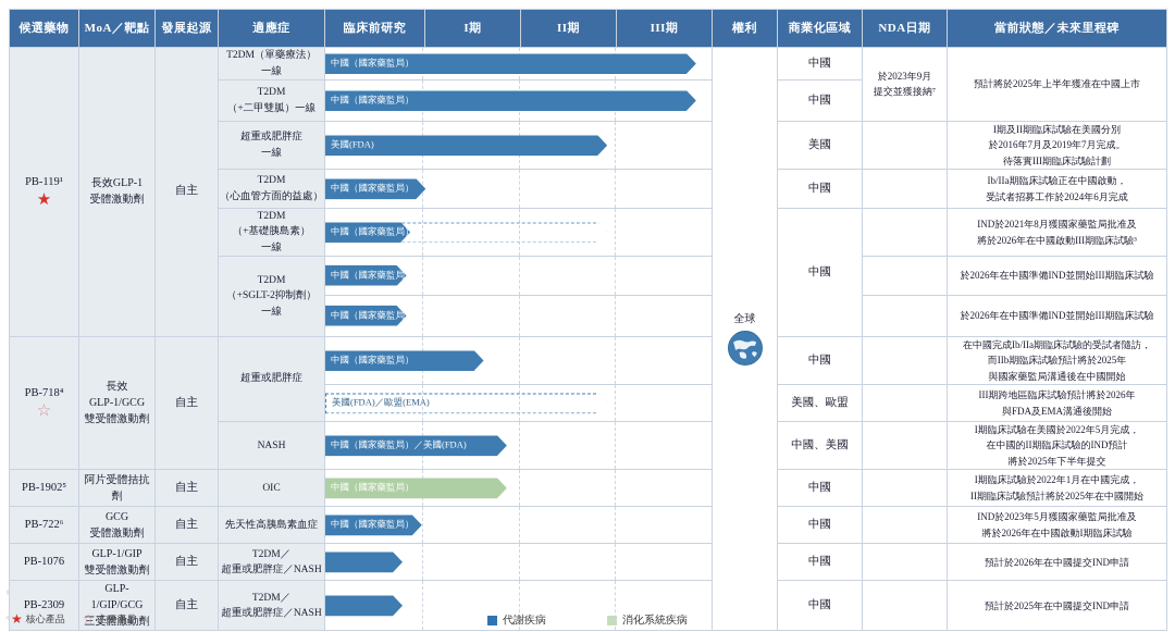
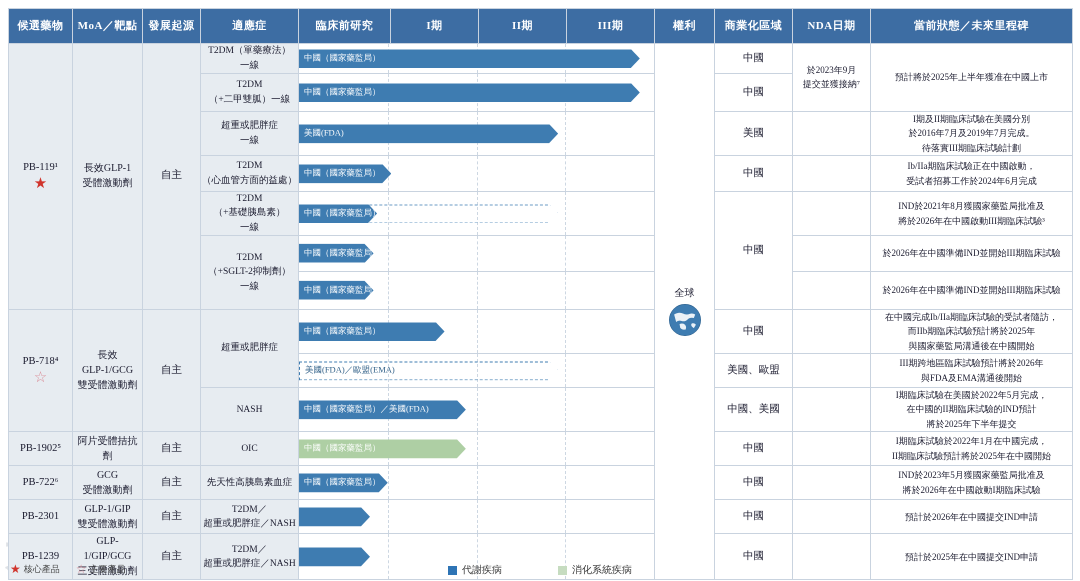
  候選藥物	MoA／靶點	發展起源	適應症	臨床前研究	I期	II期	III期	權利	商業化區域	NDA日期	當前狀態／未來里程碑
  PB-119¹★	長效GLP-1受體激動劑	自主	T2DM（單藥療法）一線	中國（國家藥監局）	全球	中國	於2023年9月提交並獲接納⁷	預計將於2025年上半年獲准在中國上市
  T2DM（+二甲雙胍）一線	中國（國家藥監局）	中國
  超重或肥胖症一線	美國(FDA)	美國		I期及II期臨床試驗在美國分別於2016年7月及2019年7月完成。待落實III期臨床試驗計劃
  T2DM（心血管方面的益處）	中國（國家藥監局）	中國		Ib/IIa期臨床試驗正在中國啟動，受試者招募工作於2024年6月完成
  T2DM（+基礎胰島素）一線	中國（國家藥監局	中國		IND於2021年8月獲國家藥監局批准及將於2026年在中國啟動III期臨床試驗³
  T2DM（+SGLT-2抑制劑）一線	中國（國家藥監局		於2026年在中國準備IND並開始III期臨床試驗
  中國（國家藥監局		於2026年在中國準備IND並開始III期臨床試驗
  PB-718⁴☆	長效GLP-1/GCG雙受體激動劑	自主	超重或肥胖症	中國（國家藥監局）	中國		在中國完成Ib/IIa期臨床試驗的受試者隨訪，而IIb期臨床試驗預計將於2025年與國家藥監局溝通後在中國開始
  美國(FDA)／歐盟(EMA)	美國、歐盟		III期跨地區臨床試驗預計將於2026年與FDA及EMA溝通後開始
  NASH	中國（國家藥監局）／美國(FDA)	中國、美國		I期臨床試驗在美國於2022年5月完成，在中國的II期臨床試驗的IND預計將於2025年下半年提交
  PB-1902⁵	阿片受體拮抗劑	自主	OIC	中國（國家藥監局）	中國		I期臨床試驗於2022年1月在中國完成，II期臨床試驗預計將於2025年在中國開始
  PB-722⁶	GCG受體激動劑	自主	先天性高胰島素血症	中國（國家藥監局）	中國		IND於2023年5月獲國家藥監局批准及將於2026年在中國啟動I期臨床試驗
- PB-1076	GLP-1/GIP雙受體激動劑	自主	T2DM／超重或肥胖症／NASH		中國		預計於2026年在中國提交IND申請
+ PB-2301	GLP-1/GIP雙受體激動劑	自主	T2DM／超重或肥胖症／NASH		中國		預計於2026年在中國提交IND申請
- PB-2309	GLP-1/GIP/GCG三受體激動劑	自主	T2DM／超重或肥胖症／NASH		中國		預計於2025年在中國提交IND申請
+ PB-1239	GLP-1/GIP/GCG三受體激動劑	自主	T2DM／超重或肥胖症／NASH		中國		預計於2025年在中國提交IND申請
  ★
  核心產品
  ☆
  主要產品
  代謝疾病
  消化系統疾病
